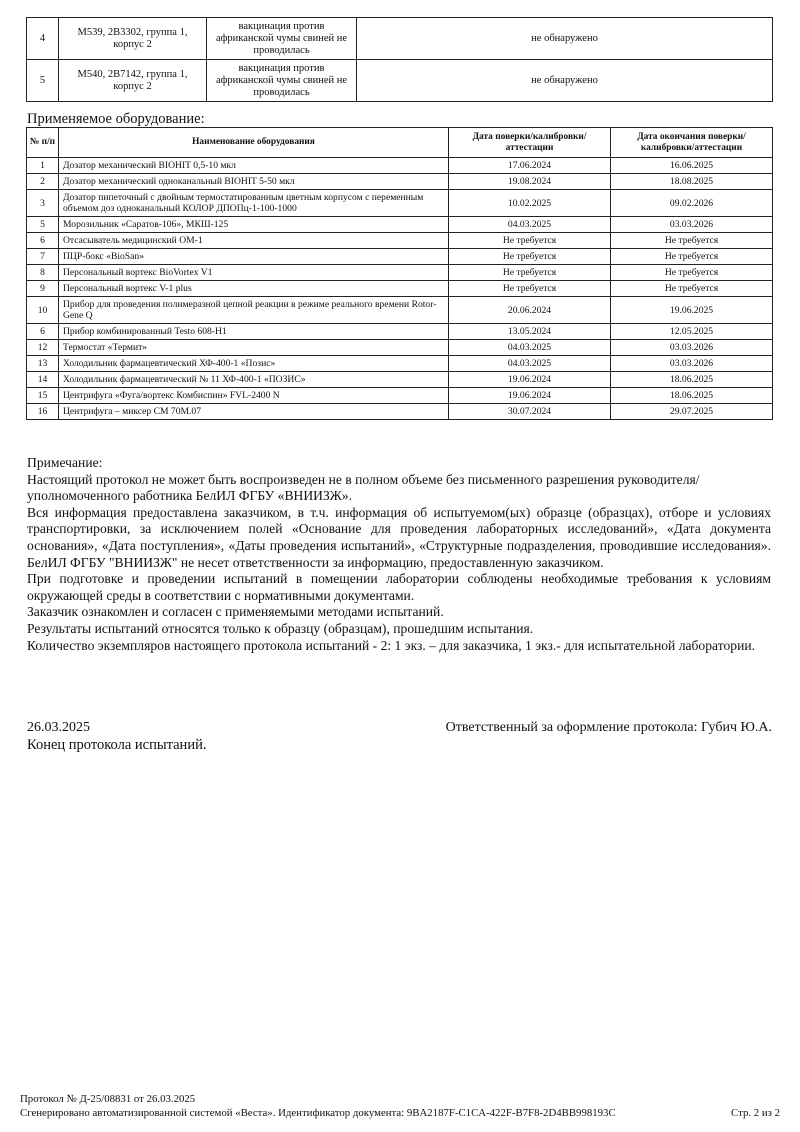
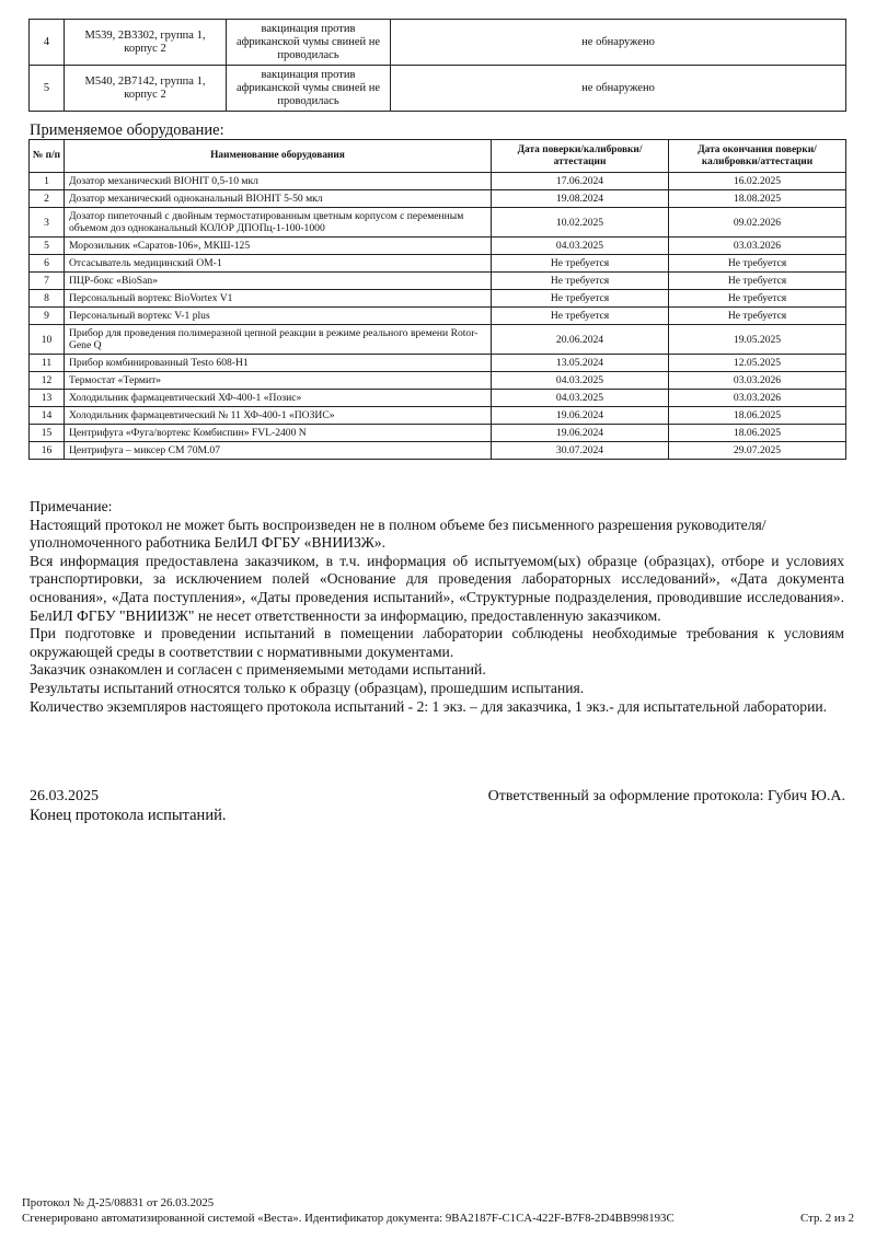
  4	M539, 2B3302, группа 1, корпус 2	вакцинация против африканской чумы свиней не проводилась	не обнаружено
  5	M540, 2B7142, группа 1, корпус 2	вакцинация против африканской чумы свиней не проводилась	не обнаружено
  Применяемое оборудование:
  № п/п	Наименование оборудования	Дата поверки/калибровки/аттестации	Дата окончания поверки/калибровки/аттестации
- 1	Дозатор механический BIOHIT 0,5-10 мкл	17.06.2024	16.06.2025
+ 1	Дозатор механический BIOHIT 0,5-10 мкл	17.06.2024	16.02.2025
  2	Дозатор механический одноканальный BIOHIT 5-50 мкл	19.08.2024	18.08.2025
  3	Дозатор пипеточный с двойным термостатированным цветным корпусом с переменным объемом доз одноканальный КОЛОР ДПОПц-1-100-1000	10.02.2025	09.02.2026
  5	Морозильник «Саратов-106», МКШ-125	04.03.2025	03.03.2026
  6	Отсасыватель медицинский ОМ-1	Не требуется	Не требуется
  7	ПЦР-бокс «BioSan»	Не требуется	Не требуется
  8	Персональный вортекс BioVortex V1	Не требуется	Не требуется
  9	Персональный вортекс V-1 plus	Не требуется	Не требуется
- 10	Прибор для проведения полимеразной цепной реакции в режиме реального времени Rotor-Gene Q	20.06.2024	19.06.2025
+ 10	Прибор для проведения полимеразной цепной реакции в режиме реального времени Rotor-Gene Q	20.06.2024	19.05.2025
- 6	Прибор комбинированный Testo 608-H1	13.05.2024	12.05.2025
+ 11	Прибор комбинированный Testo 608-H1	13.05.2024	12.05.2025
  12	Термостат «Термит»	04.03.2025	03.03.2026
  13	Холодильник фармацевтический ХФ-400-1 «Позис»	04.03.2025	03.03.2026
  14	Холодильник фармацевтический № 11 ХФ-400-1 «ПОЗИС»	19.06.2024	18.06.2025
  15	Центрифуга «Фуга/вортекс Комбиспин» FVL-2400 N	19.06.2024	18.06.2025
  16	Центрифуга – миксер СМ 70М.07	30.07.2024	29.07.2025
  Примечание:
  Настоящий протокол не может быть воспроизведен не в полном объеме без письменного разрешения руководителя/уполномоченного работника БелИЛ ФГБУ «ВНИИЗЖ».
  Вся информация предоставлена заказчиком, в т.ч. информация об испытуемом(ых) образце (образцах), отборе и условиях транспортировки, за исключением полей «Основание для проведения лабораторных исследований», «Дата документа основания», «Дата поступления», «Даты проведения испытаний», «Структурные подразделения, проводившие исследования». БелИЛ ФГБУ "ВНИИЗЖ" не несет ответственности за информацию, предоставленную заказчиком.
  При подготовке и проведении испытаний в помещении лаборатории соблюдены необходимые требования к условиям окружающей среды в соответствии с нормативными документами.
  Заказчик ознакомлен и согласен с применяемыми методами испытаний.
  Результаты испытаний относятся только к образцу (образцам), прошедшим испытания.
  Количество экземпляров настоящего протокола испытаний - 2: 1 экз. – для заказчика, 1 экз.- для испытательной лаборатории.
  26.03.2025
  Ответственный за оформление протокола: Губич Ю.А.
  Конец протокола испытаний.
  Протокол № Д-25/08831 от 26.03.2025
  Сгенерировано автоматизированной системой «Веста». Идентификатор документа: 9BA2187F-C1CA-422F-B7F8-2D4BB998193C
  Стр. 2 из 2
